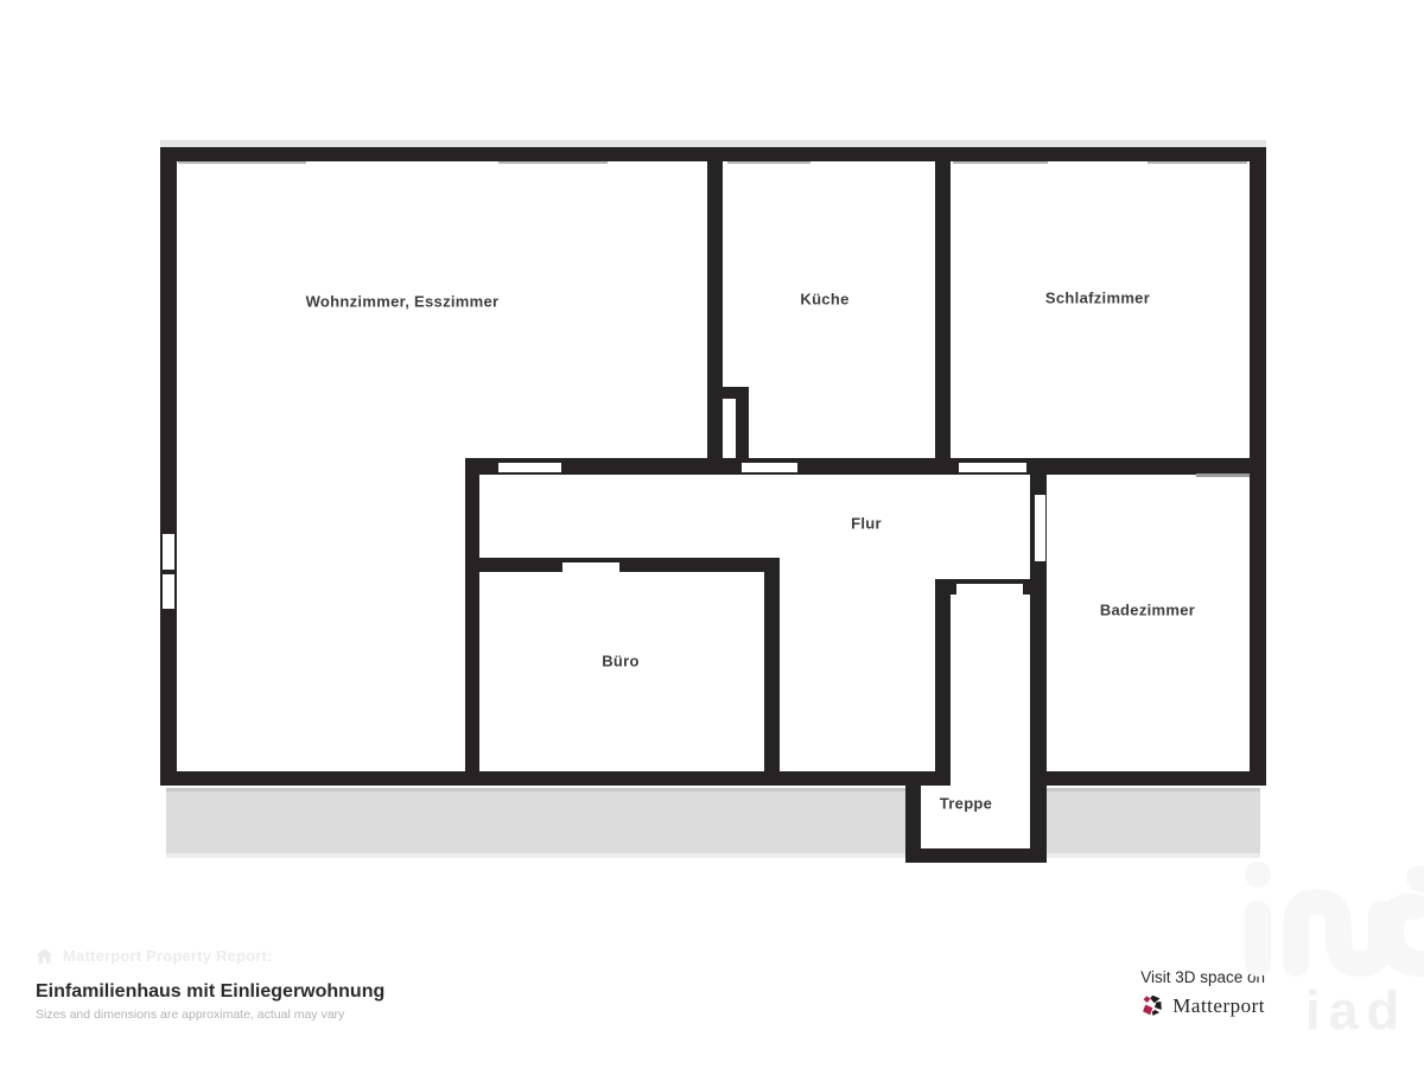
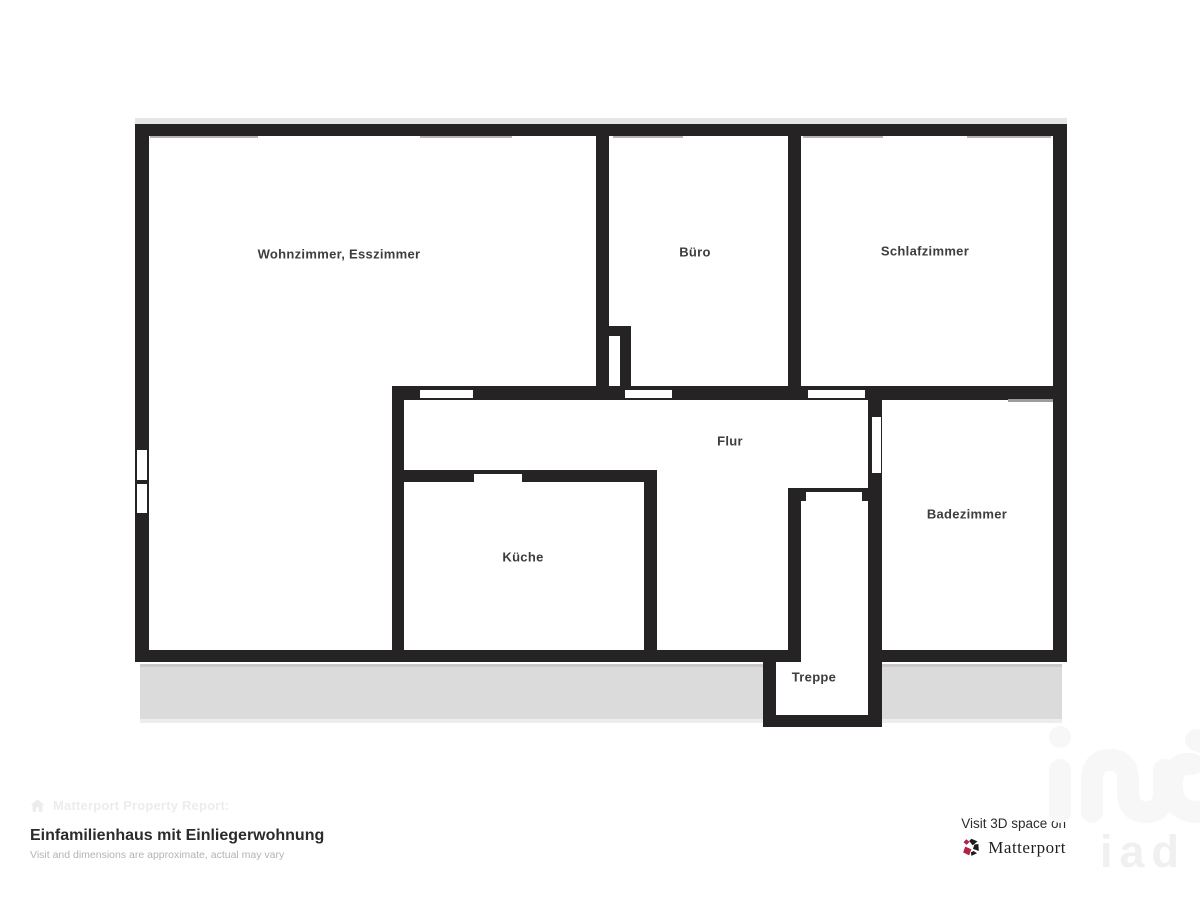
  Wohnzimmer, Esszimmer
- Küche
+ Büro
  Schlafzimmer
  Flur
- Büro
+ Küche
  Badezimmer
  Treppe
  Einfamilienhaus mit Einliegerwohnung
- Sizes and dimensions are approximate, actual may vary
+ Visit and dimensions are approximate, actual may vary
  Visit 3D space on
  Matterport
